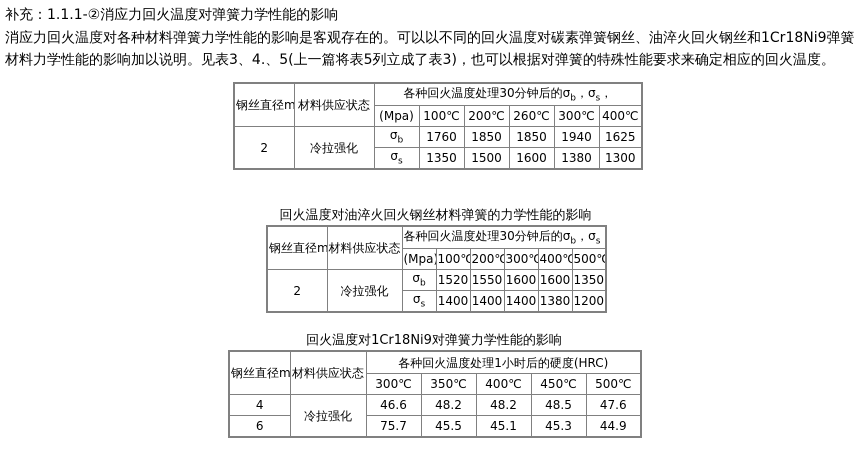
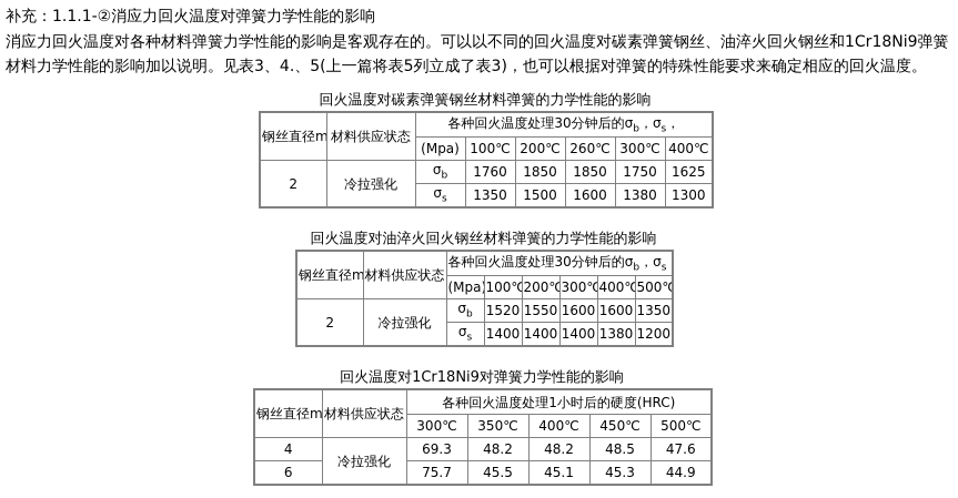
  补充：1.1.1-②消应力回火温度对弹簧力学性能的影响
  消应力回火温度对各种材料弹簧力学性能的影响是客观存在的。可以以不同的回火温度对碳素弹簧钢丝、油淬火回火钢丝和1Cr18Ni9弹簧材料力学性能的影响加以说明。见表3、4.、5(上一篇将表5列立成了表3)，也可以根据对弹簧的特殊性能要求来确定相应的回火温度。
+ 回火温度对碳素弹簧钢丝材料弹簧的力学性能的影响
  钢丝直径m	材料供应状态	各种回火温度处理30分钟后的σb，σs，
  (Mpa)	100℃	200℃	260℃	300℃	400℃
- 2	冷拉强化	σb	1760	1850	1850	1940	1625
+ 2	冷拉强化	σb	1760	1850	1850	1750	1625
  σs	1350	1500	1600	1380	1300
  回火温度对油淬火回火钢丝材料弹簧的力学性能的影响
  钢丝直径m	材料供应状态	各种回火温度处理30分钟后的σb，σs
  (Mpa)	100℃	200℃	300℃	400℃	500℃
  2	冷拉强化	σb	1520	1550	1600	1600	1350
  σs	1400	1400	1400	1380	1200
  回火温度对1Cr18Ni9对弹簧力学性能的影响
  钢丝直径m	材料供应状态	各种回火温度处理1小时后的硬度(HRC)
  300℃	350℃	400℃	450℃	500℃
- 4	冷拉强化	46.6	48.2	48.2	48.5	47.6
+ 4	冷拉强化	69.3	48.2	48.2	48.5	47.6
  6	75.7	45.5	45.1	45.3	44.9
